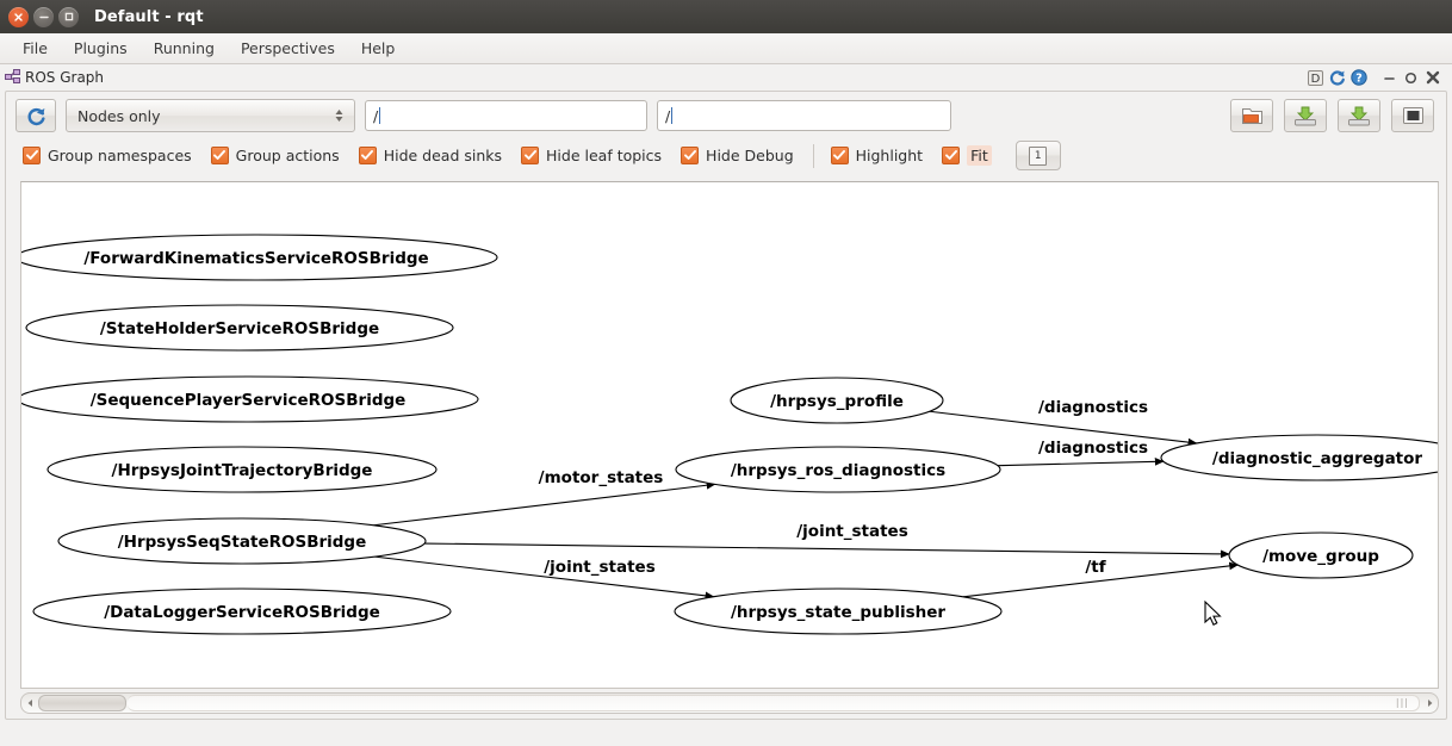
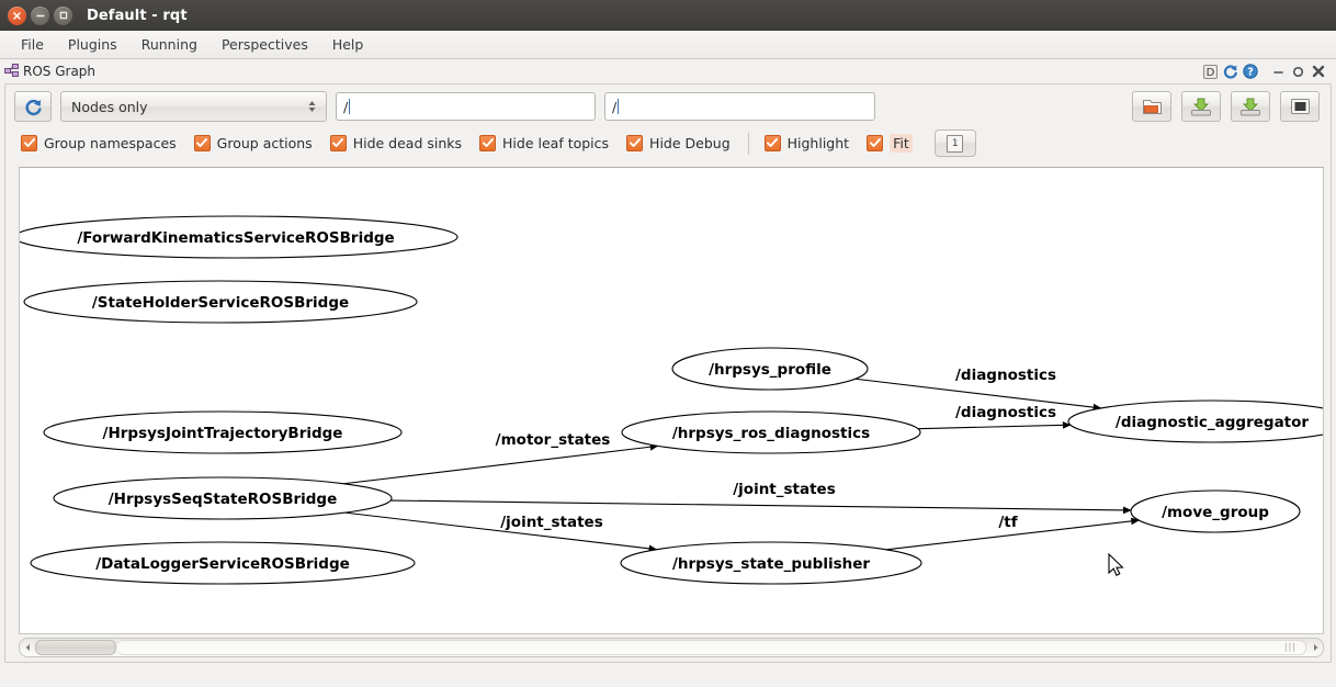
  Default - rqt
  File
  Plugins
  Running
  Perspectives
  Help
  ROS Graph
  D
  ?
  Nodes only
  /
  /
  Group namespaces
  Group actions
  Hide dead sinks
  Hide leaf topics
  Hide Debug
  Highlight
  Fit
  1
  /diagnostics
  /diagnostics
  /motor_states
  /joint_states
  /joint_states
  /tf
  /ForwardKinematicsServiceROSBridge
  /StateHolderServiceROSBridge
- /SequencePlayerServiceROSBridge
  /HrpsysJointTrajectoryBridge
  /HrpsysSeqStateROSBridge
  /DataLoggerServiceROSBridge
  /hrpsys_profile
  /hrpsys_ros_diagnostics
  /hrpsys_state_publisher
  /diagnostic_aggregator
  /move_group
  |||
